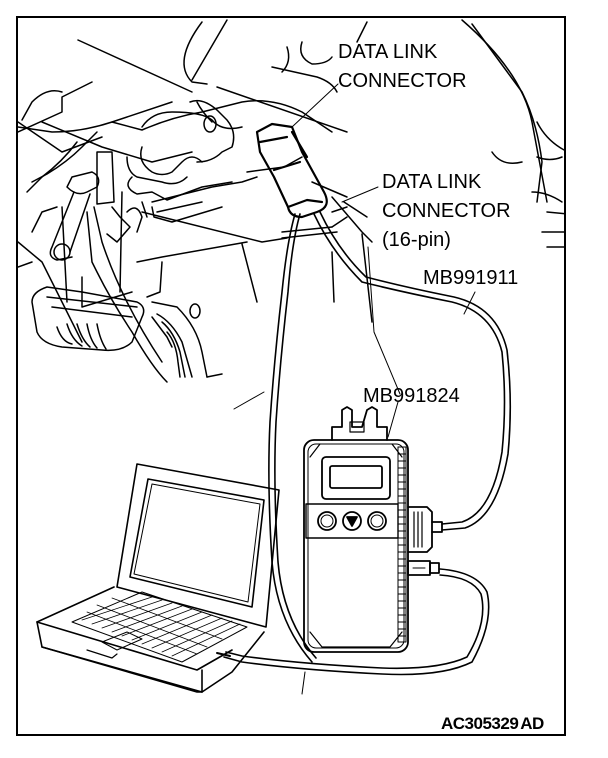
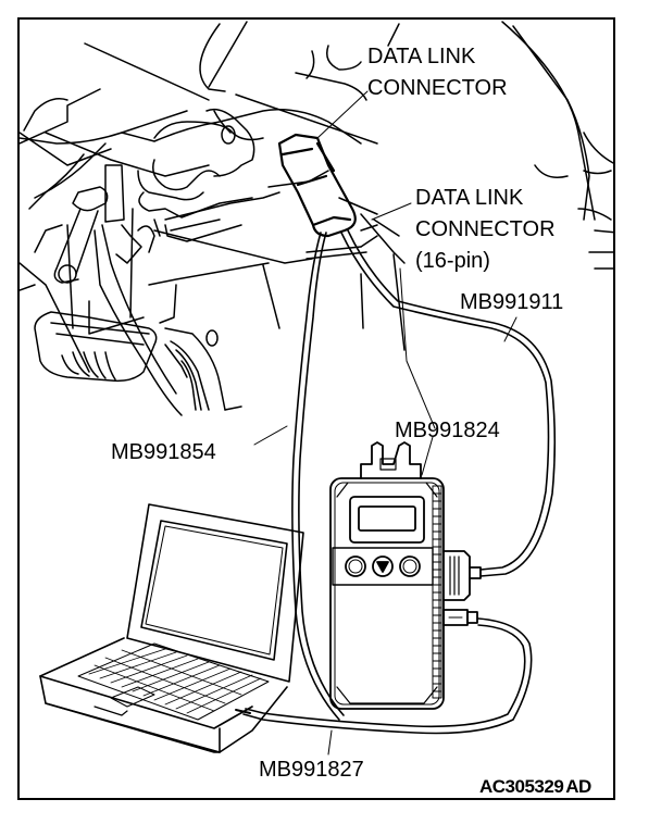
  DATA LINK
  CONNECTOR
  DATA LINK
  CONNECTOR
  (16-pin)
  MB991911
  MB991824
+ MB991854
+ MB991827
  AC305329AD
